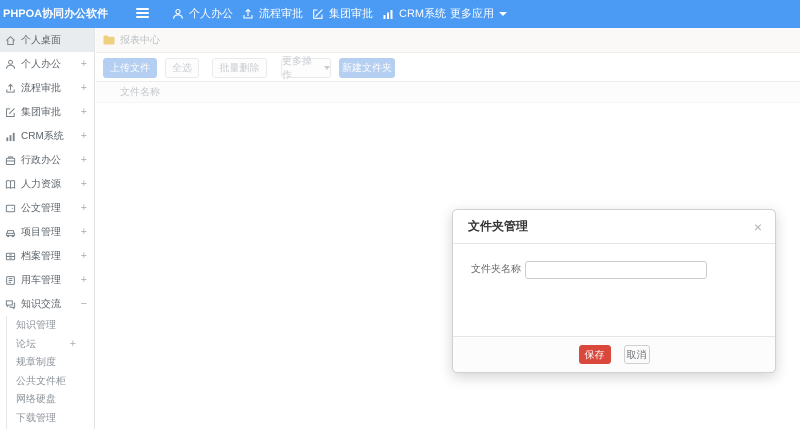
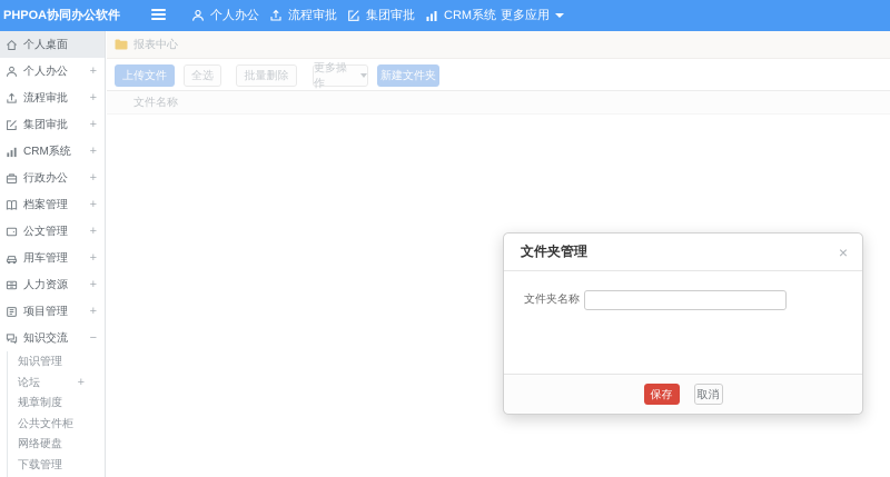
  PHPOA协同办公软件
  个人办公
  流程审批
  集团审批
  CRM系统
  更多应用
  个人桌面
  个人办公
  +
  流程审批
  +
  集团审批
  +
  CRM系统
  +
  行政办公
  +
- 人力资源
+ 档案管理
  +
  公文管理
  +
- 项目管理
+ 用车管理
  +
- 档案管理
+ 人力资源
  +
- 用车管理
+ 项目管理
  +
  知识交流
  −
  知识管理
  论坛
  +
  规章制度
  公共文件柜
  网络硬盘
  下载管理
  报表中心
  上传文件
  全选
  批量删除
  更多操作
  新建文件夹
  文件名称
  文件夹管理
  ×
  文件夹名称
  保存
  取消
